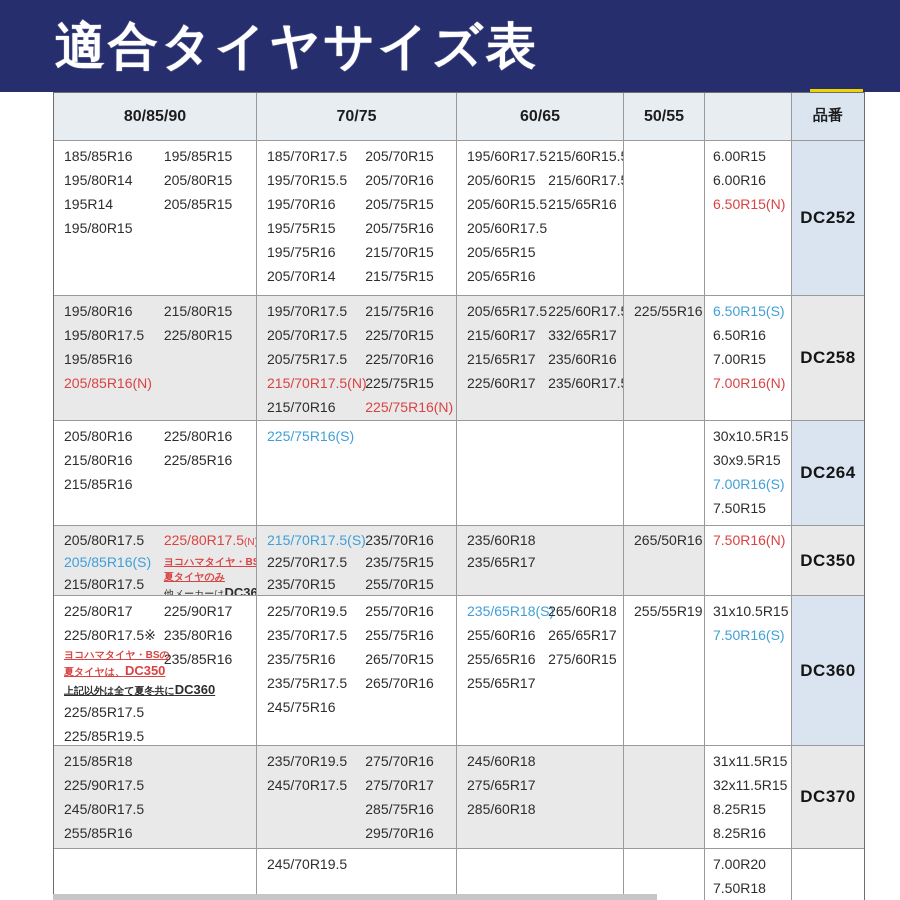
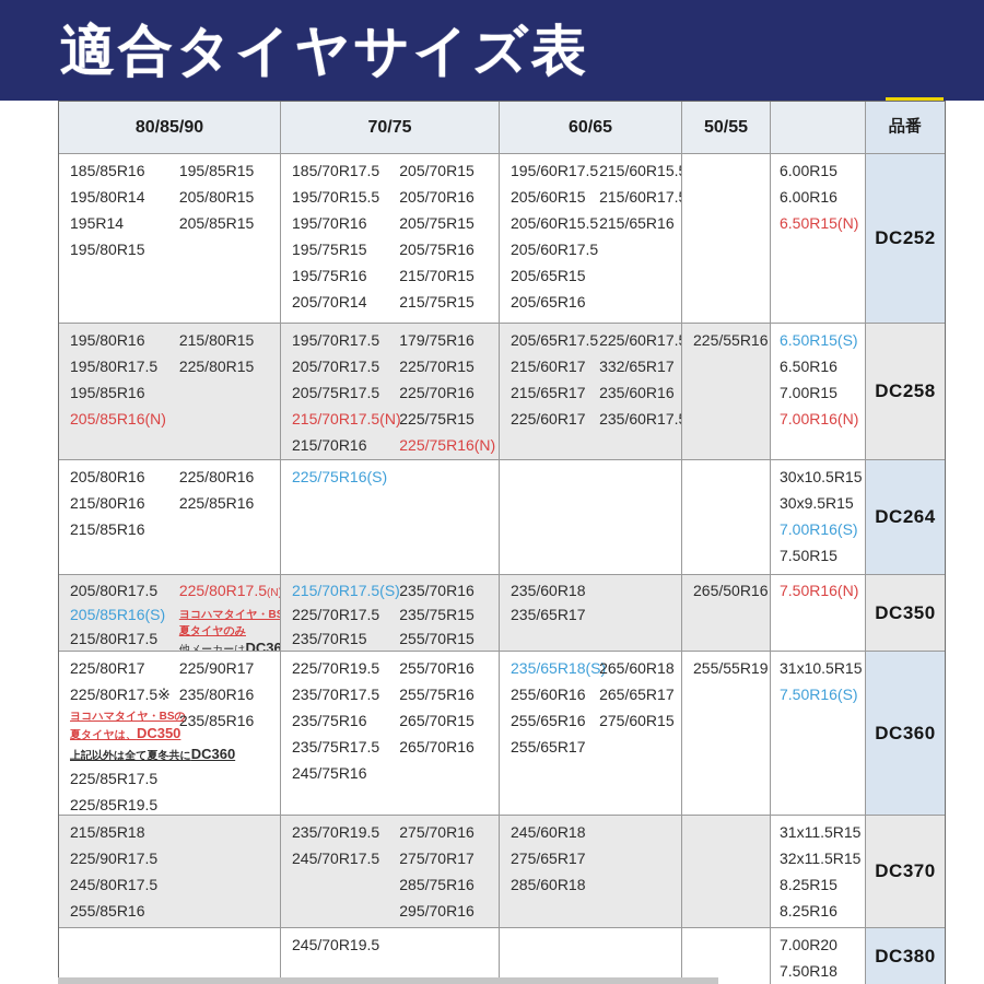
  適合タイヤサイズ表
  80/85/90
  70/75
  60/65
  50/55
  品番
  185/85R16
  195/80R14
  195R14
  195/80R15
  195/85R15
  205/80R15
  205/85R15
  185/70R17.5
  195/70R15.5
  195/70R16
  195/75R15
  195/75R16
  205/70R14
  205/70R15
  205/70R16
  205/75R15
  205/75R16
  215/70R15
  215/75R15
  195/60R17.5
  205/60R15
  205/60R15.5
  205/60R17.5
  205/65R15
  205/65R16
  215/60R15.
  215/60R17.
  215/65R16
  6.00R15
  6.00R16
  6.50R15(N)
  DC252
  195/80R16
  195/80R17.5
  195/85R16
  205/85R16(N)
  215/80R15
  225/80R15
  195/70R17.5
  205/70R17.5
  205/75R17.5
  215/70R17.5(N)
  215/70R16
- 215/75R16
+ 179/75R16
  225/70R15
  225/70R16
  225/75R15
  225/75R16(N)
  205/65R17.5
  215/60R17
  215/65R17
  225/60R17
  225/60R17.
  332/65R17
  235/60R16
  235/60R17.
  225/55R16
  6.50R15(S)
  6.50R16
  7.00R15
  7.00R16(N)
  DC258
  205/80R16
  215/80R16
  215/85R16
  225/80R16
  225/85R16
  225/75R16(S)
  30x10.5R15
  30x9.5R15
  7.00R16(S)
  7.50R15
  DC264
  205/80R17.5
  205/85R16(S)
  215/80R17.5
  225/80R17.5(N
  ヨコハマタイヤ・B
  夏タイヤのみ
  他メーカーはDC36
  215/70R17.5(S)
  225/70R17.5
  235/70R15
  235/70R16
  235/75R15
  255/70R15
  235/60R18
  235/65R17
  265/50R16
  7.50R16(N)
  DC350
  225/80R17
  225/80R17.5※
  ヨコハマタイヤ・BSの
  夏タイヤは、DC350
  上記以外は全て夏冬共にDC360
  225/85R17.5
  225/85R19.5
  225/90R17
  235/80R16
  235/85R16
  225/70R19.5
  235/70R17.5
  235/75R16
  235/75R17.5
  245/75R16
  255/70R16
  255/75R16
  265/70R15
  265/70R16
  235/65R18(S)
  255/60R16
  255/65R16
  255/65R17
  265/60R18
  265/65R17
  275/60R15
  255/55R19
  31x10.5R15
  7.50R16(S)
  DC360
  215/85R18
  225/90R17.5
  245/80R17.5
  255/85R16
  235/70R19.5
  245/70R17.5
  275/70R16
  275/70R17
  285/75R16
  295/70R16
  245/60R18
  275/65R17
  285/60R18
  31x11.5R15
  32x11.5R15
  8.25R15
  8.25R16
  DC370
  245/70R19.5
  7.00R20
  7.50R18
+ DC380
